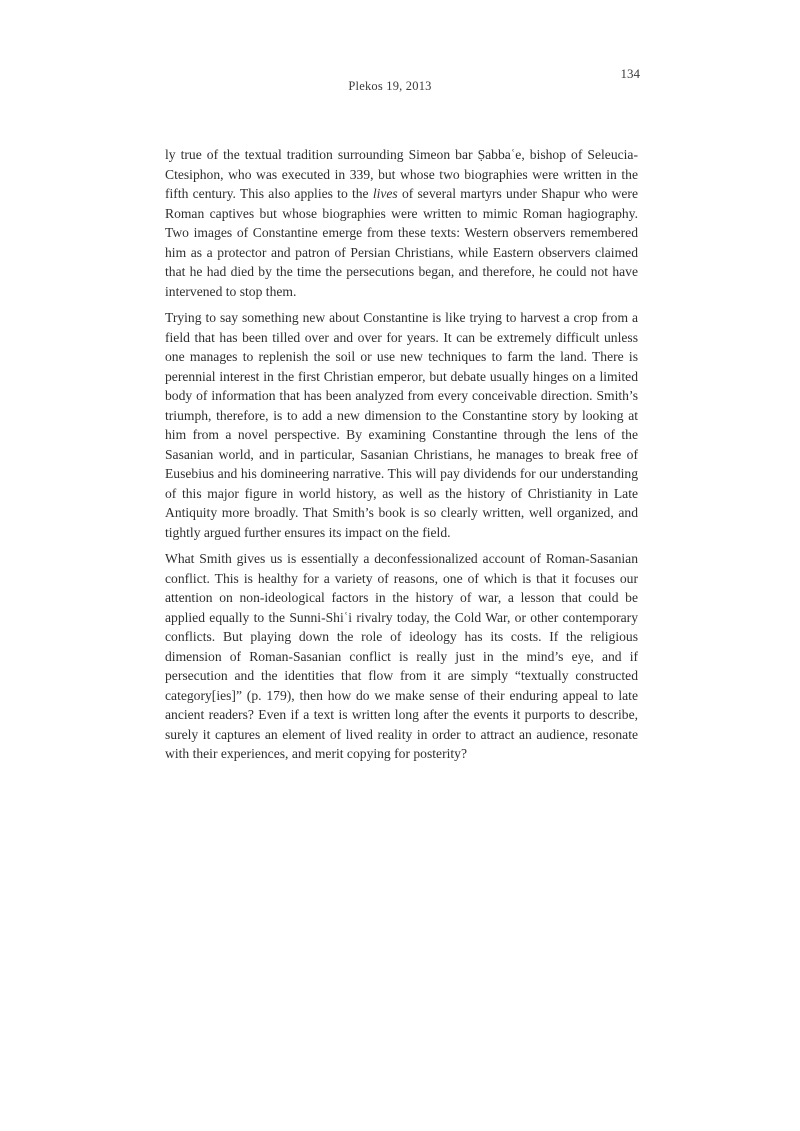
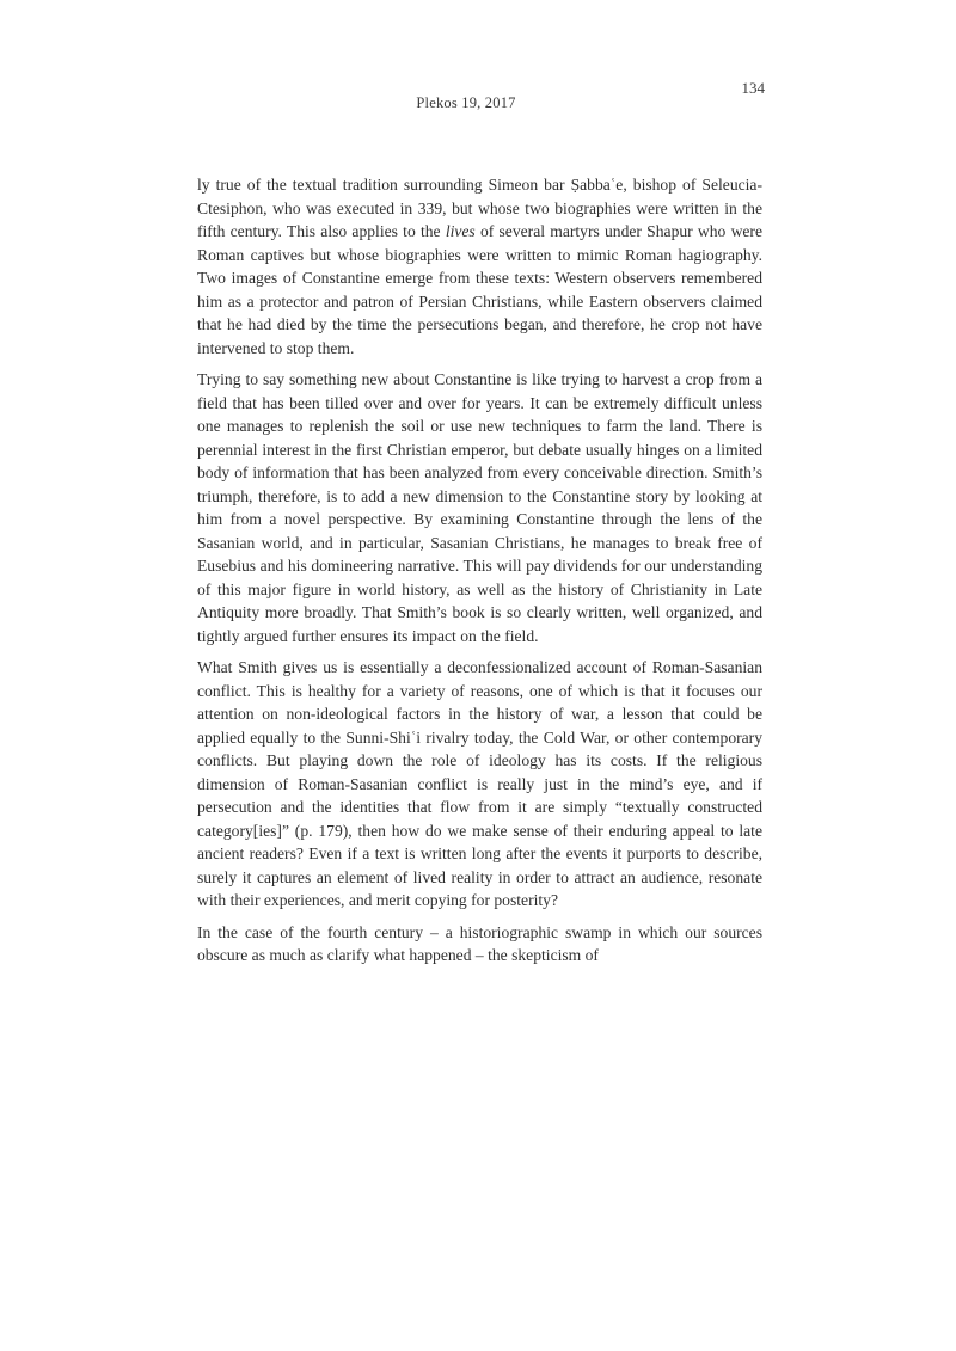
- Plekos 19, 2013
+ Plekos 19, 2017
  134
- ly true of the textual tradition surrounding Simeon bar Ṣabbaʿe, bishop of Seleucia-Ctesiphon, who was executed in 339, but whose two biographies were written in the fifth century. This also applies to the lives of several martyrs under Shapur who were Roman captives but whose biographies were written to mimic Roman hagiography. Two images of Constantine emerge from these texts: Western observers remembered him as a protector and patron of Persian Christians, while Eastern observers claimed that he had died by the time the persecutions began, and therefore, he could not have intervened to stop them.
+ ly true of the textual tradition surrounding Simeon bar Ṣabbaʿe, bishop of Seleucia-Ctesiphon, who was executed in 339, but whose two biographies were written in the fifth century. This also applies to the lives of several martyrs under Shapur who were Roman captives but whose biographies were written to mimic Roman hagiography. Two images of Constantine emerge from these texts: Western observers remembered him as a protector and patron of Persian Christians, while Eastern observers claimed that he had died by the time the persecutions began, and therefore, he crop not have intervened to stop them.
  Trying to say something new about Constantine is like trying to harvest a crop from a field that has been tilled over and over for years. It can be extremely difficult unless one manages to replenish the soil or use new techniques to farm the land. There is perennial interest in the first Christian emperor, but debate usually hinges on a limited body of information that has been analyzed from every conceivable direction. Smith’s triumph, therefore, is to add a new dimension to the Constantine story by looking at him from a novel perspective. By examining Constantine through the lens of the Sasanian world, and in particular, Sasanian Christians, he manages to break free of Eusebius and his domineering narrative. This will pay dividends for our understanding of this major figure in world history, as well as the history of Christianity in Late Antiquity more broadly. That Smith’s book is so clearly written, well organized, and tightly argued further ensures its impact on the field.
  What Smith gives us is essentially a deconfessionalized account of Roman-Sasanian conflict. This is healthy for a variety of reasons, one of which is that it focuses our attention on non-ideological factors in the history of war, a lesson that could be applied equally to the Sunni-Shiʿi rivalry today, the Cold War, or other contemporary conflicts. But playing down the role of ideology has its costs. If the religious dimension of Roman-Sasanian conflict is really just in the mind’s eye, and if persecution and the identities that flow from it are simply “textually constructed category[ies]” (p. 179), then how do we make sense of their enduring appeal to late ancient readers? Even if a text is written long after the events it purports to describe, surely it captures an element of lived reality in order to attract an audience, resonate with their experiences, and merit copying for posterity?
+ In the case of the fourth century – a historiographic swamp in which our sources obscure as much as clarify what happened – the skepticism of
